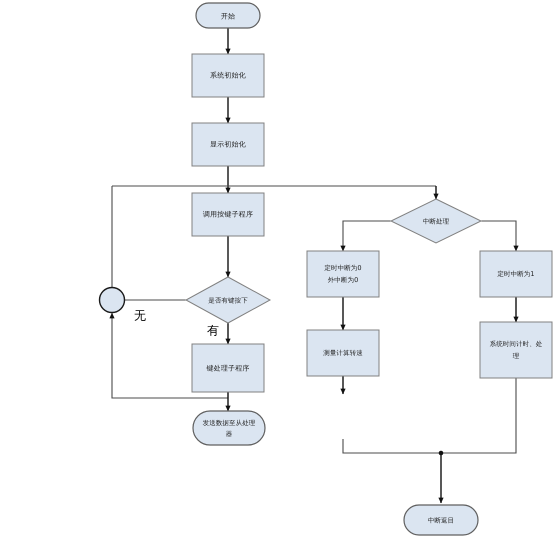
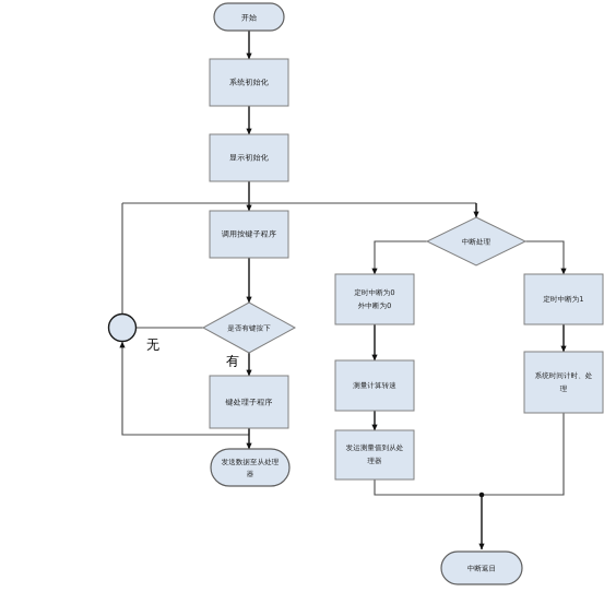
  开始
  系统初始化
  显示初始化
  调用按键子程序
  是否有键按下
  无
  有
  键处理子程序
  发送数据至从处理
  器
  中断处理
  定时中断为0
  外中断为0
  测量计算转速
+ 发运测量值到从处
+ 理器
  定时中断为1
  系统时间计时、处
  理
  中断返目
